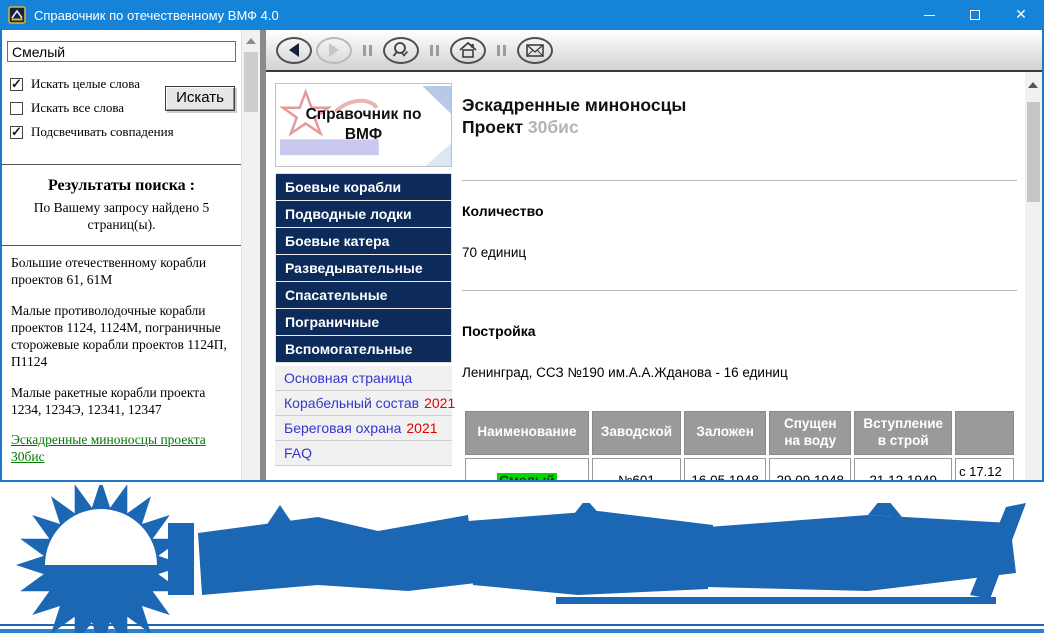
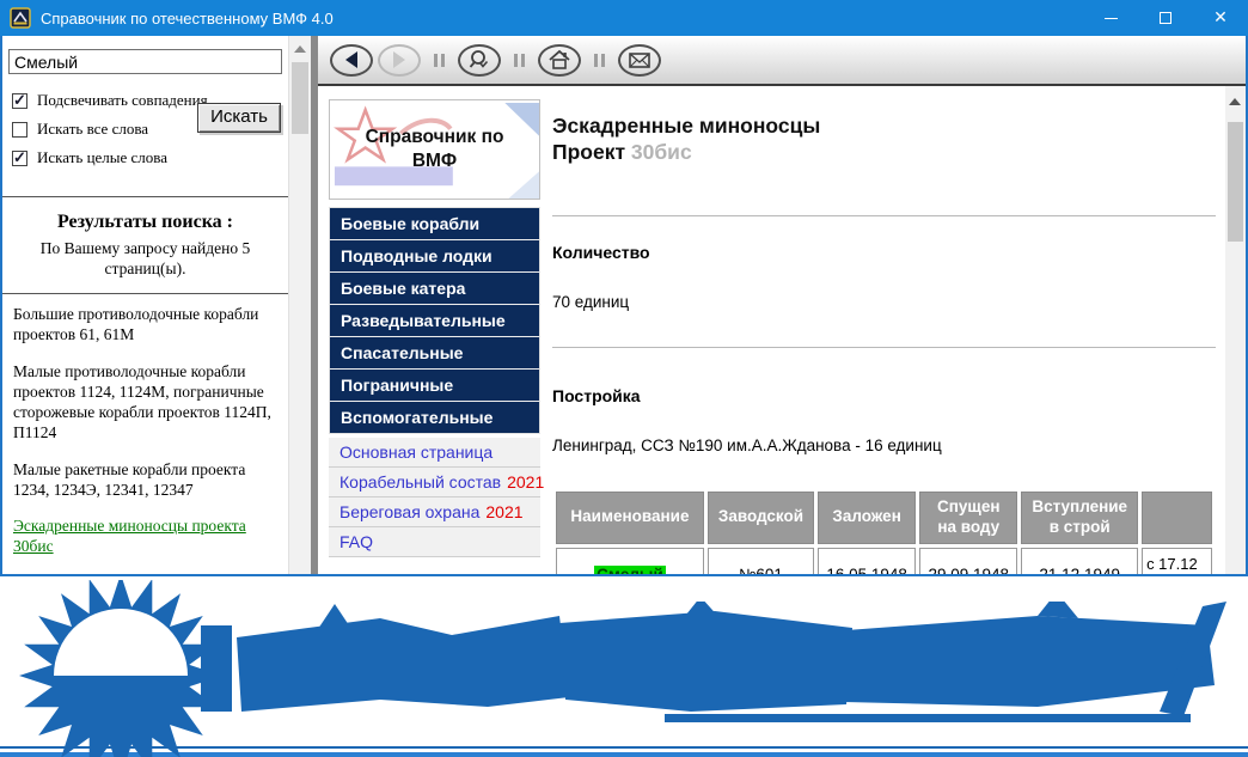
  Справочник по отечественному ВМФ 4.0
  ✕
  Смелый
- Искать целые слова
+ Подсвечивать совпадения
  Искать все слова
- Подсвечивать совпадения
+ Искать целые слова
  Искать
  Результаты поиска :
  По Вашему запросу найдено 5 страниц(ы).
- Большие отечественному корабли проектов 61, 61М
+ Большие противолодочные корабли проектов 61, 61М
  Малые противолодочные корабли проектов 1124, 1124М, пограничные сторожевые корабли проектов 1124П, П1124
  Малые ракетные корабли проекта 1234, 1234Э, 12341, 12347
  Эскадренные миноносцы проекта 30бис
  Справочник по
  ВМФ
  Боевые корабли
  Подводные лодки
  Боевые катера
  Разведывательные
  Спасательные
  Пограничные
  Вспомогательные
  Основная страница
  Корабельный состав 2021
  Береговая охрана 2021
  FAQ
  Эскадренные миноносцы
  Проект 30бис
  Количество
  70 единиц
  Постройка
  Ленинград, ССЗ №190 им.А.А.Жданова - 16 единиц
  Наименование	Заводской	Заложен	Спущен на воду	Вступление в строй
